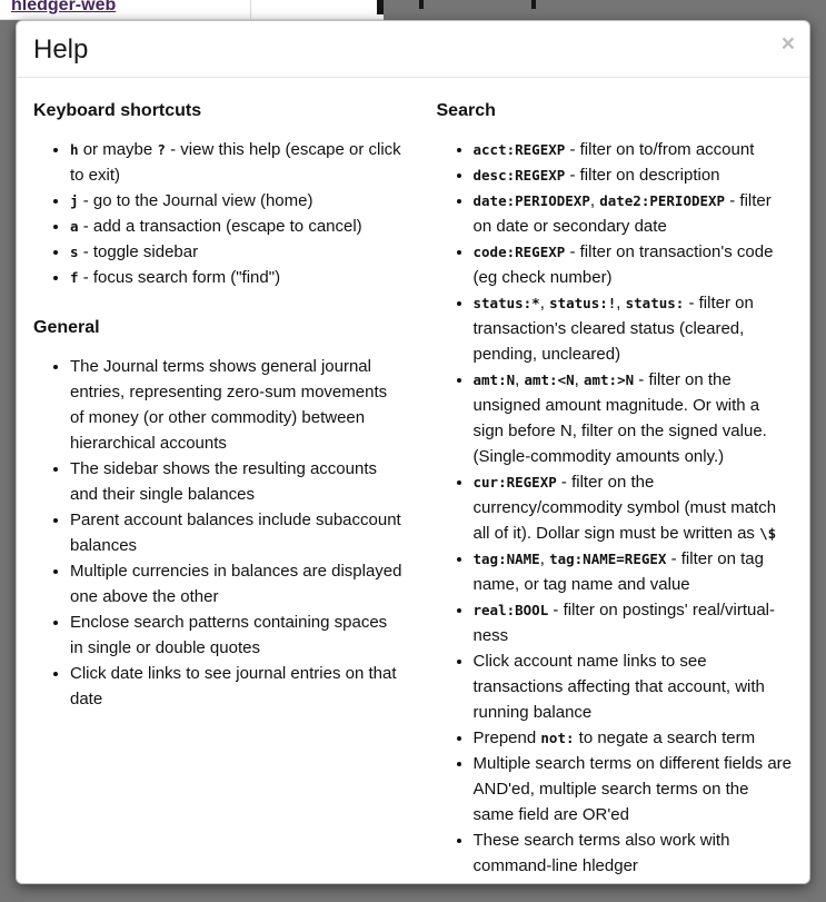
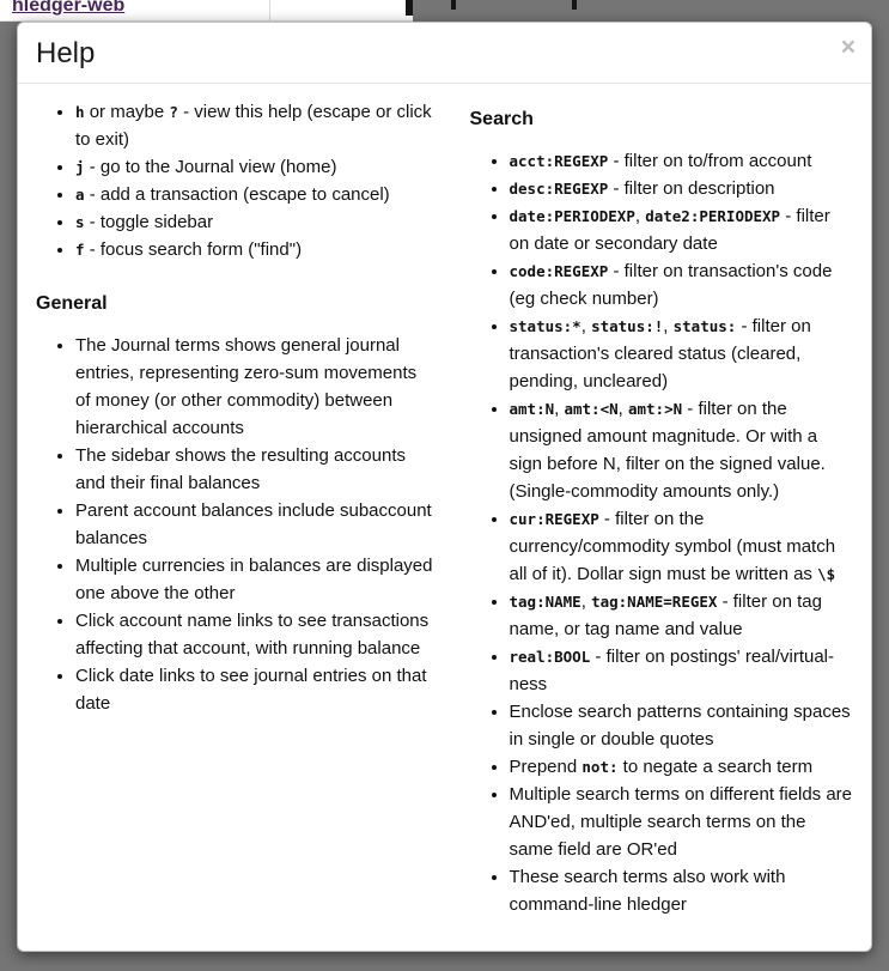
  hledger-web
  Help
  ×
- Keyboard shortcuts
  h or maybe ? - view this help (escape or click to exit)
  j - go to the Journal view (home)
  a - add a transaction (escape to cancel)
  s - toggle sidebar
  f - focus search form ("find")
  General
  The Journal terms shows general journal entries, representing zero-sum movements of money (or other commodity) between hierarchical accounts
- The sidebar shows the resulting accounts and their single balances
+ The sidebar shows the resulting accounts and their final balances
  Parent account balances include subaccount balances
  Multiple currencies in balances are displayed one above the other
- Enclose search patterns containing spaces in single or double quotes
+ Click account name links to see transactions affecting that account, with running balance
  Click date links to see journal entries on that date
  Search
  acct:REGEXP - filter on to/from account
  desc:REGEXP - filter on description
  date:PERIODEXP, date2:PERIODEXP - filter on date or secondary date
  code:REGEXP - filter on transaction's code (eg check number)
  status:*, status:!, status: - filter on transaction's cleared status (cleared, pending, uncleared)
  amt:N, amt:<N, amt:>N - filter on the unsigned amount magnitude. Or with a sign before N, filter on the signed value. (Single-commodity amounts only.)
  cur:REGEXP - filter on the currency/commodity symbol (must match all of it). Dollar sign must be written as \$
  tag:NAME, tag:NAME=REGEX - filter on tag name, or tag name and value
  real:BOOL - filter on postings' real/virtual-ness
- Click account name links to see transactions affecting that account, with running balance
+ Enclose search patterns containing spaces in single or double quotes
  Prepend not: to negate a search term
  Multiple search terms on different fields are AND'ed, multiple search terms on the same field are OR'ed
  These search terms also work with command-line hledger
